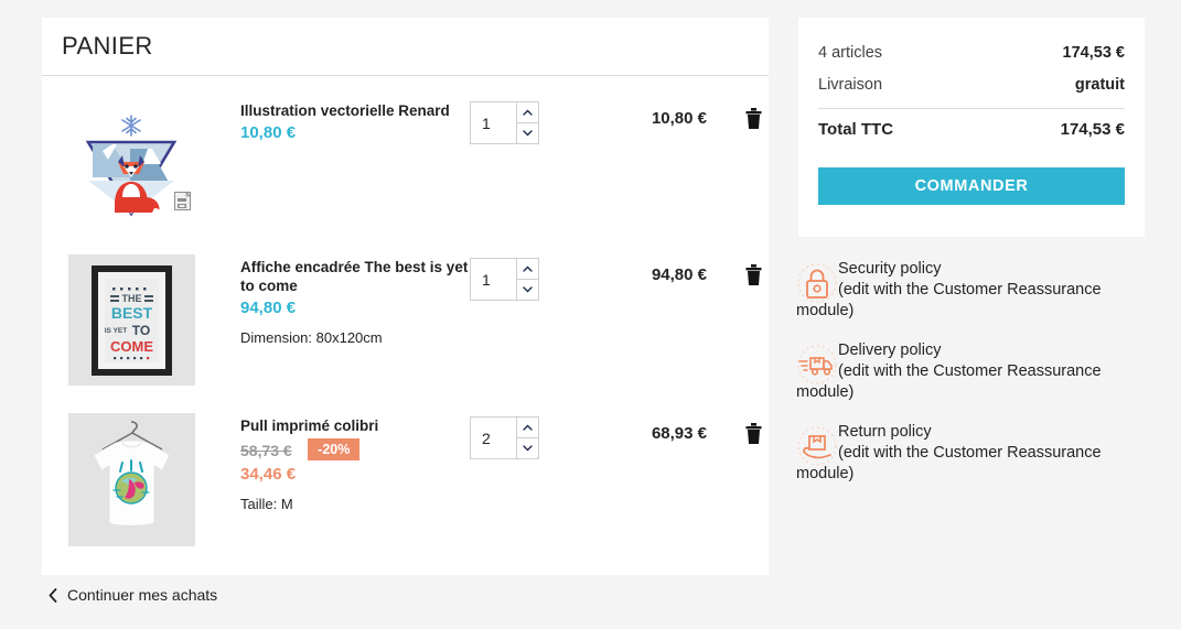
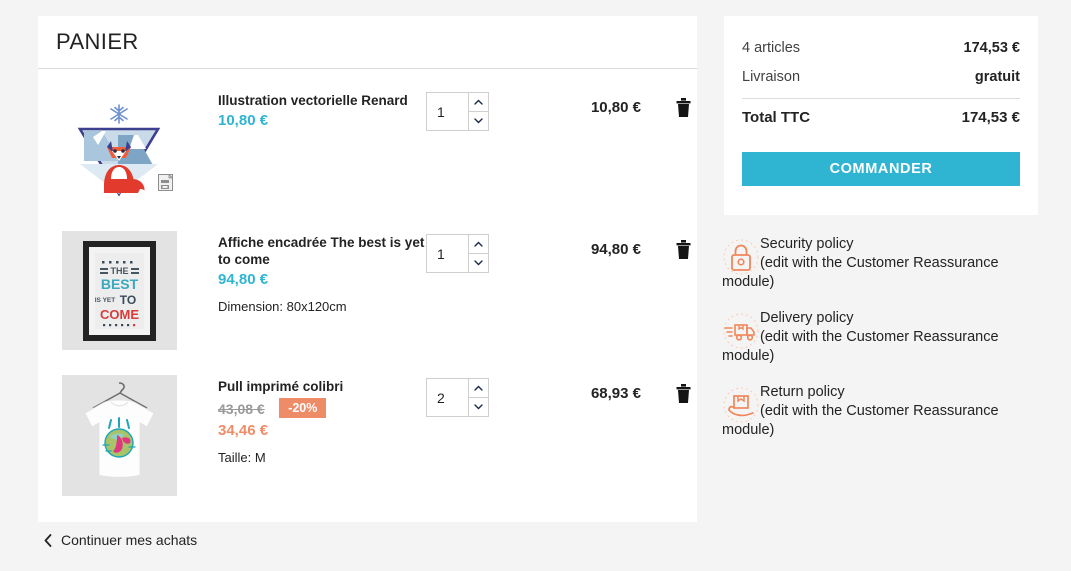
  PANIER
  Illustration vectorielle Renard
  10,80 €
  1
  10,80 €
  THE
  BEST
  TO
  COME
  Affiche encadrée The best is yet to come
  94,80 €
  Dimension: 80x120cm
  1
  94,80 €
  Pull imprimé colibri
- 58,73 € -20%
+ 43,08 € -20%
  34,46 €
  Taille: M
  2
  68,93 €
  4 articles
  174,53 €
  Livraison
  gratuit
  Total TTC
  174,53 €
  COMMANDER
  Security policy
  (edit with the Customer Reassurance
  module)
  Delivery policy
  (edit with the Customer Reassurance
  module)
  Return policy
  (edit with the Customer Reassurance
  module)
  Continuer mes achats
